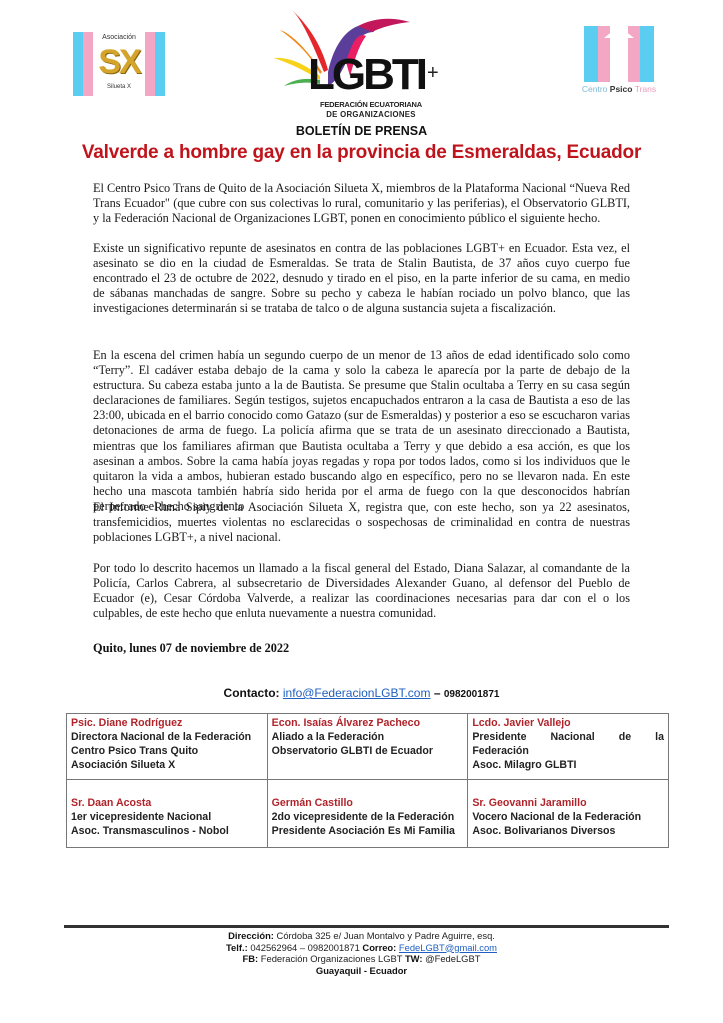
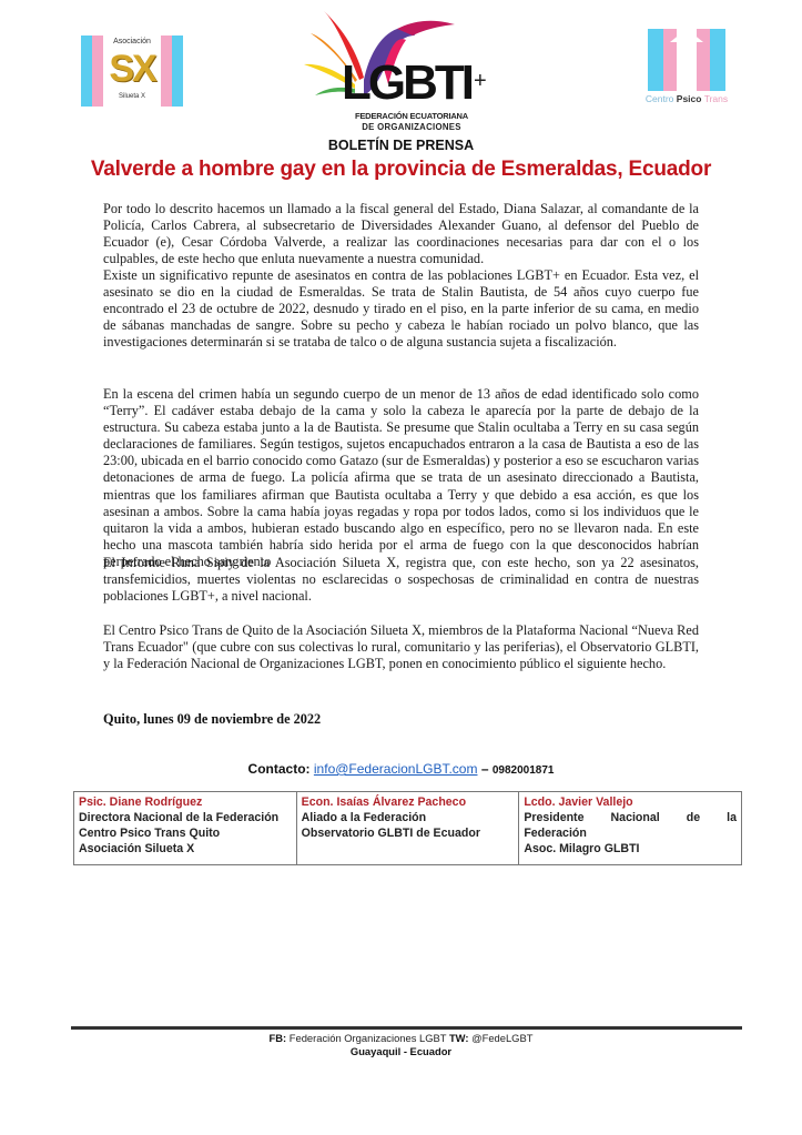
  SX
  LGBTI
  +
  FEDERACIÓN ECUATORIANA
  DE ORGANIZACIONES
  Centro Psico Trans
  BOLETÍN DE PRENSA
  Valverde a hombre gay en la provincia de Esmeraldas, Ecuador
- El Centro Psico Trans de Quito de la Asociación Silueta X, miembros de la Plataforma Nacional “Nueva Red Trans Ecuador" (que cubre con sus colectivas lo rural, comunitario y las periferias), el Observatorio GLBTI, y la Federación Nacional de Organizaciones LGBT, ponen en conocimiento público el siguiente hecho.
+ Por todo lo descrito hacemos un llamado a la fiscal general del Estado, Diana Salazar, al comandante de la Policía, Carlos Cabrera, al subsecretario de Diversidades Alexander Guano, al defensor del Pueblo de Ecuador (e), Cesar Córdoba Valverde, a realizar las coordinaciones necesarias para dar con el o los culpables, de este hecho que enluta nuevamente a nuestra comunidad.
- Existe un significativo repunte de asesinatos en contra de las poblaciones LGBT+ en Ecuador. Esta vez, el asesinato se dio en la ciudad de Esmeraldas. Se trata de Stalin Bautista, de 37 años cuyo cuerpo fue encontrado el 23 de octubre de 2022, desnudo y tirado en el piso, en la parte inferior de su cama, en medio de sábanas manchadas de sangre. Sobre su pecho y cabeza le habían rociado un polvo blanco, que las investigaciones determinarán si se trataba de talco o de alguna sustancia sujeta a fiscalización.
+ Existe un significativo repunte de asesinatos en contra de las poblaciones LGBT+ en Ecuador. Esta vez, el asesinato se dio en la ciudad de Esmeraldas. Se trata de Stalin Bautista, de 54 años cuyo cuerpo fue encontrado el 23 de octubre de 2022, desnudo y tirado en el piso, en la parte inferior de su cama, en medio de sábanas manchadas de sangre. Sobre su pecho y cabeza le habían rociado un polvo blanco, que las investigaciones determinarán si se trataba de talco o de alguna sustancia sujeta a fiscalización.
  En la escena del crimen había un segundo cuerpo de un menor de 13 años de edad identificado solo como “Terry”. El cadáver estaba debajo de la cama y solo la cabeza le aparecía por la parte de debajo de la estructura. Su cabeza estaba junto a la de Bautista. Se presume que Stalin ocultaba a Terry en su casa según declaraciones de familiares. Según testigos, sujetos encapuchados entraron a la casa de Bautista a eso de las 23:00, ubicada en el barrio conocido como Gatazo (sur de Esmeraldas) y posterior a eso se escucharon varias detonaciones de arma de fuego. La policía afirma que se trata de un asesinato direccionado a Bautista, mientras que los familiares afirman que Bautista ocultaba a Terry y que debido a esa acción, es que los asesinan a ambos. Sobre la cama había joyas regadas y ropa por todos lados, como si los individuos que le quitaron la vida a ambos, hubieran estado buscando algo en específico, pero no se llevaron nada. En este hecho una mascota también habría sido herida por el arma de fuego con la que desconocidos habrían perpetrado el hecho sangriento
  El Informe Runa Sipiy de la Asociación Silueta X, registra que, con este hecho, son ya 22 asesinatos, transfemicidios, muertes violentas no esclarecidas o sospechosas de criminalidad en contra de nuestras poblaciones LGBT+, a nivel nacional.
- Por todo lo descrito hacemos un llamado a la fiscal general del Estado, Diana Salazar, al comandante de la Policía, Carlos Cabrera, al subsecretario de Diversidades Alexander Guano, al defensor del Pueblo de Ecuador (e), Cesar Córdoba Valverde, a realizar las coordinaciones necesarias para dar con el o los culpables, de este hecho que enluta nuevamente a nuestra comunidad.
+ El Centro Psico Trans de Quito de la Asociación Silueta X, miembros de la Plataforma Nacional “Nueva Red Trans Ecuador" (que cubre con sus colectivas lo rural, comunitario y las periferias), el Observatorio GLBTI, y la Federación Nacional de Organizaciones LGBT, ponen en conocimiento público el siguiente hecho.
- Quito, lunes 07 de noviembre de 2022
+ Quito, lunes 09 de noviembre de 2022
  Contacto: info@FederacionLGBT.com – 0982001871
  Psic. Diane Rodríguez Directora Nacional de la Federación Centro Psico Trans Quito Asociación Silueta X	Econ. Isaías Álvarez Pacheco Aliado a la Federación Observatorio GLBTI de Ecuador	Lcdo. Javier Vallejo Presidente Nacional de la Federación Asoc. Milagro GLBTI
- Sr. Daan Acosta 1er vicepresidente Nacional Asoc. Transmasculinos - Nobol	Germán Castillo 2do vicepresidente de la Federación Presidente Asociación Es Mi Familia	Sr. Geovanni Jaramillo Vocero Nacional de la Federación Asoc. Bolivarianos Diversos
- Dirección: Córdoba 325 e/ Juan Montalvo y Padre Aguirre, esq.
- Telf.: 042562964 – 0982001871 Correo: FedeLGBT@gmail.com
  FB: Federación Organizaciones LGBT TW: @FedeLGBT
  Guayaquil - Ecuador
